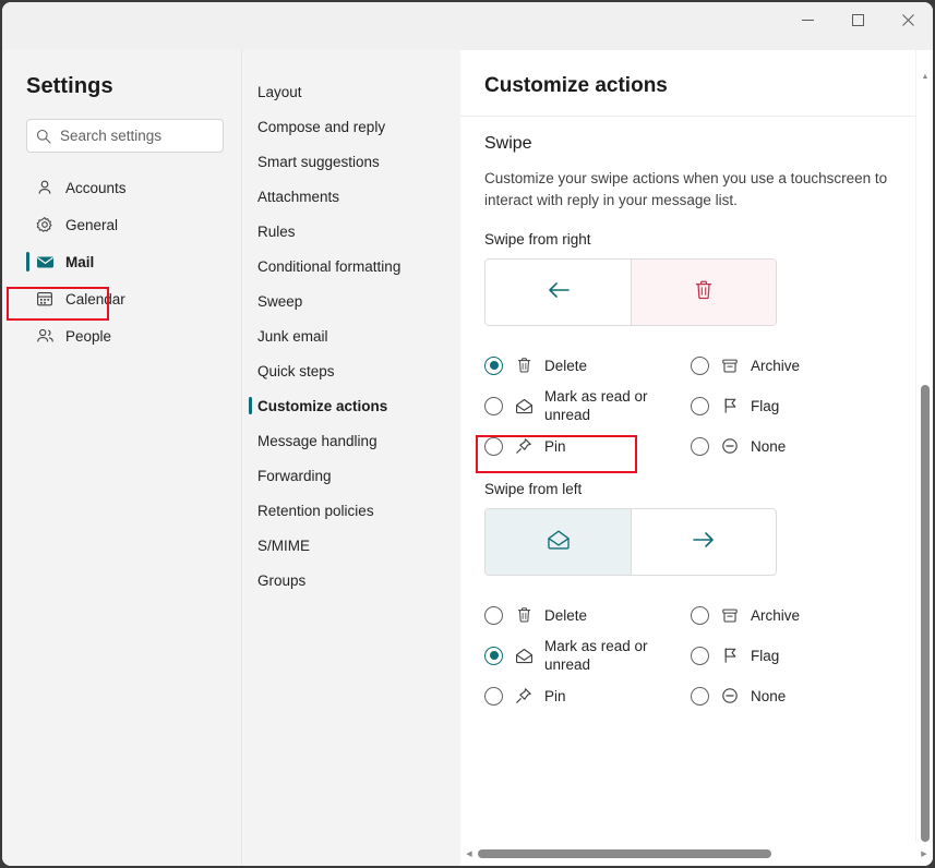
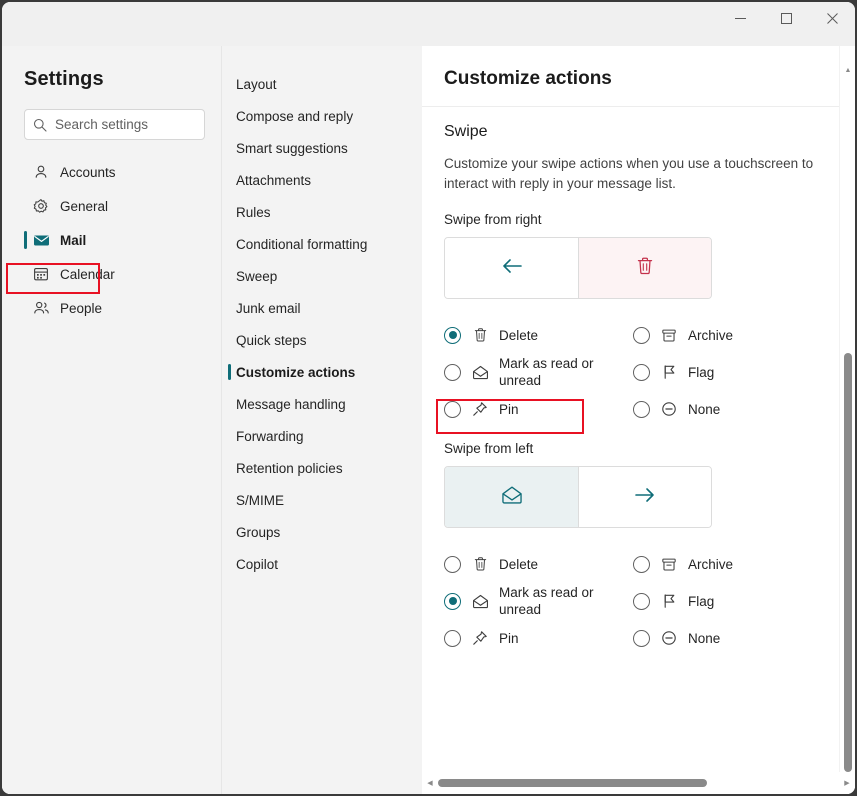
  Settings
  Search settings
  Accounts
  General
  Mail
  Calendar
  People
  Layout
  Compose and reply
  Smart suggestions
  Attachments
  Rules
  Conditional formatting
  Sweep
  Junk email
  Quick steps
  Customize actions
  Message handling
  Forwarding
  Retention policies
  S/MIME
  Groups
+ Copilot
  Customize actions
  Swipe
  Customize your swipe actions when you use a touchscreen to interact with reply in your message list.
  Swipe from right
  Delete
  Archive
  Mark as read or unread
  Flag
  Pin
  None
  Swipe from left
  Delete
  Archive
  Mark as read or unread
  Flag
  Pin
  None
